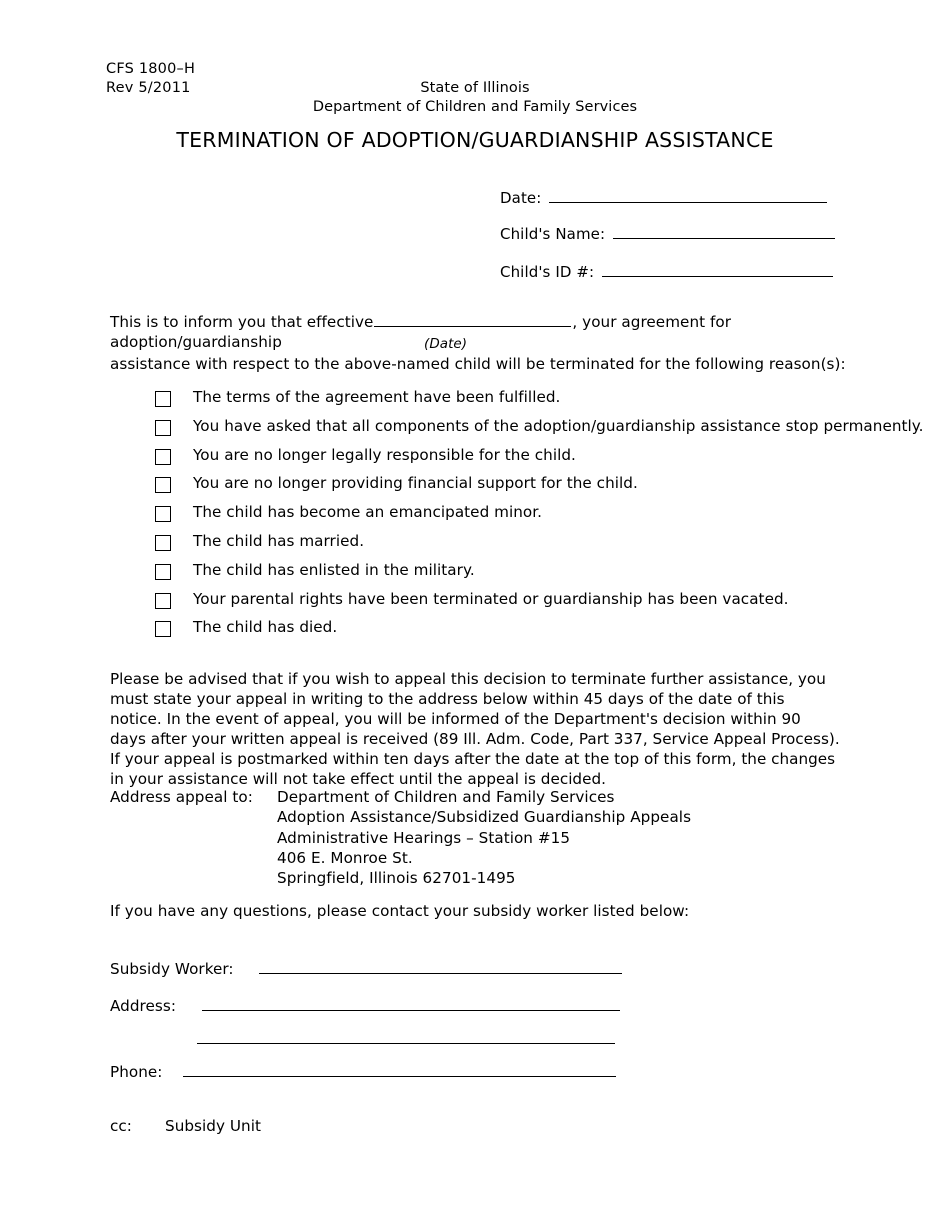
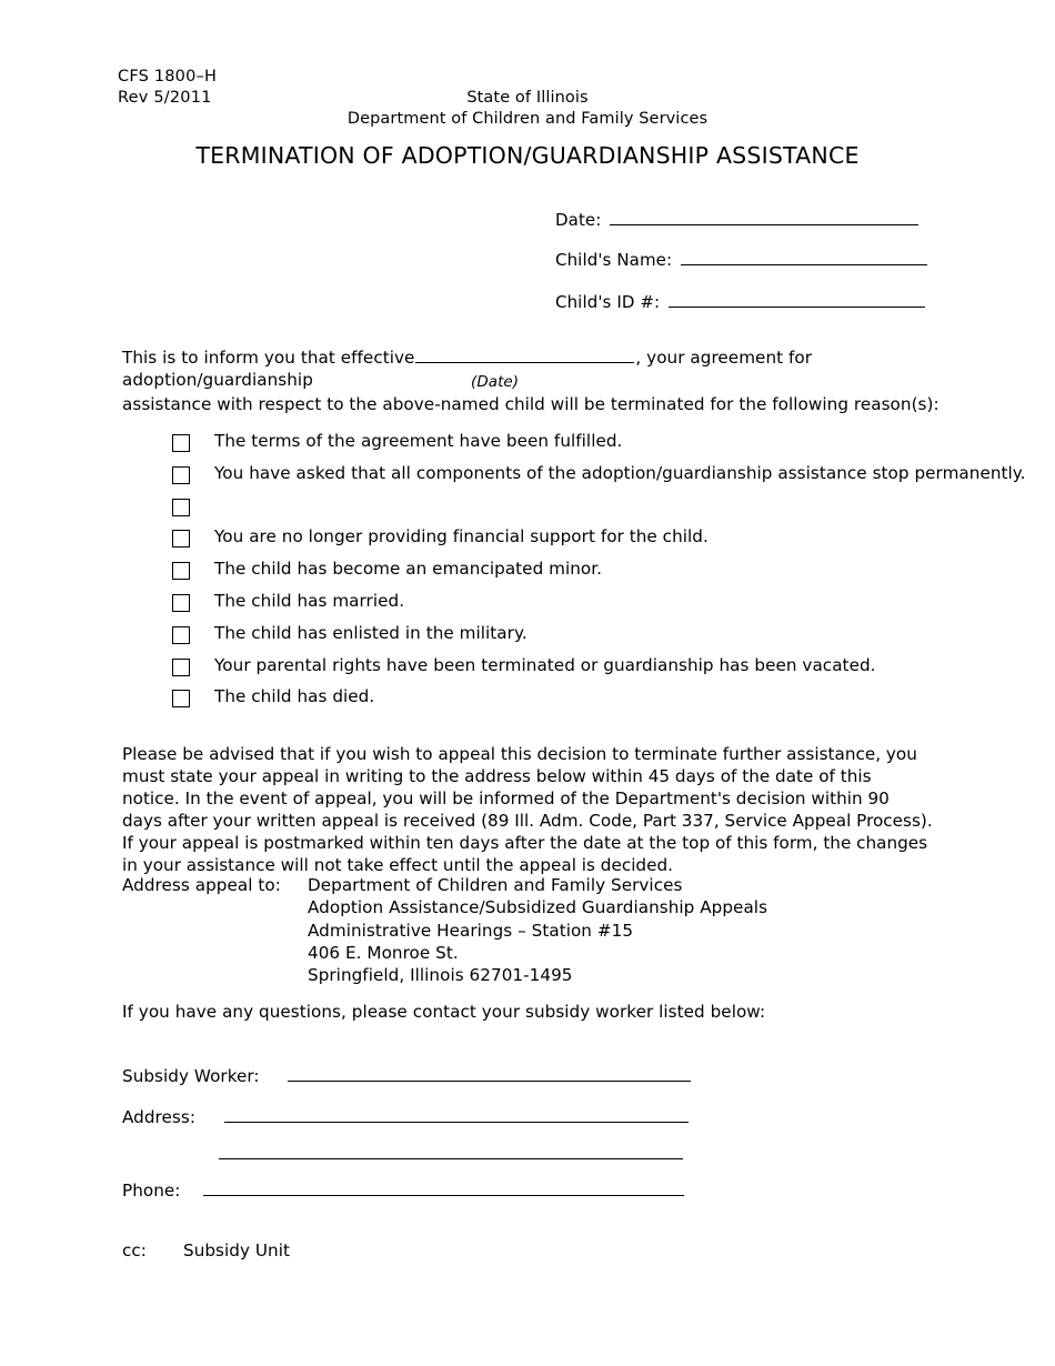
  CFS 1800–H Rev 5/2011
  State of Illinois
  Department of Children and Family Services
  TERMINATION OF ADOPTION/GUARDIANSHIP ASSISTANCE
  Date:
  Child's Name:
  Child's ID #:
  This is to inform you that effective , your agreement for adoption/guardianship
  (Date)
  assistance with respect to the above-named child will be terminated for the following reason(s):
  The terms of the agreement have been fulfilled.
  You have asked that all components of the adoption/guardianship assistance stop permanently.
- You are no longer legally responsible for the child.
  You are no longer providing financial support for the child.
  The child has become an emancipated minor.
  The child has married.
  The child has enlisted in the military.
  Your parental rights have been terminated or guardianship has been vacated.
  The child has died.
  Please be advised that if you wish to appeal this decision to terminate further assistance, you must state your appeal in writing to the address below within 45 days of the date of this notice. In the event of appeal, you will be informed of the Department's decision within 90 days after your written appeal is received (89 Ill. Adm. Code, Part 337, Service Appeal Process). If your appeal is postmarked within ten days after the date at the top of this form, the changes in your assistance will not take effect until the appeal is decided.
  Address appeal to:
  Department of Children and Family Services
  Adoption Assistance/Subsidized Guardianship Appeals
  Administrative Hearings – Station #15
  406 E. Monroe St.
  Springfield, Illinois 62701-1495
  If you have any questions, please contact your subsidy worker listed below:
  Subsidy Worker:
  Address:
  Phone:
  cc: Subsidy Unit
